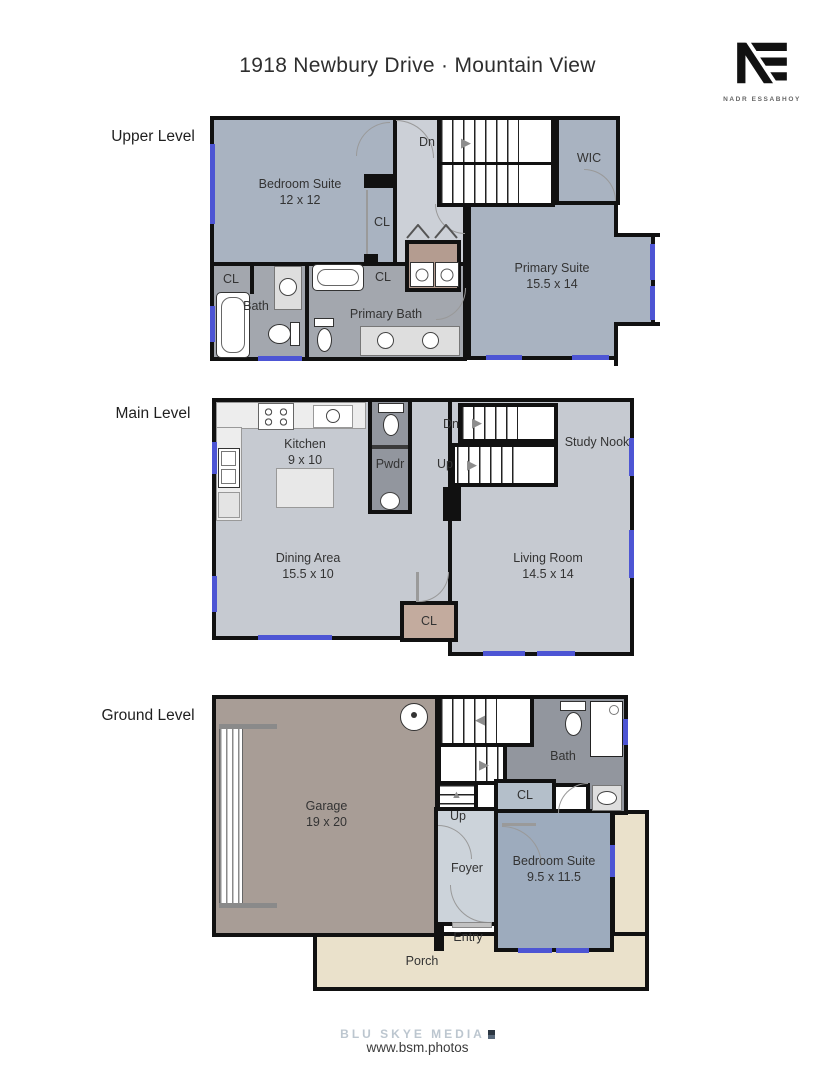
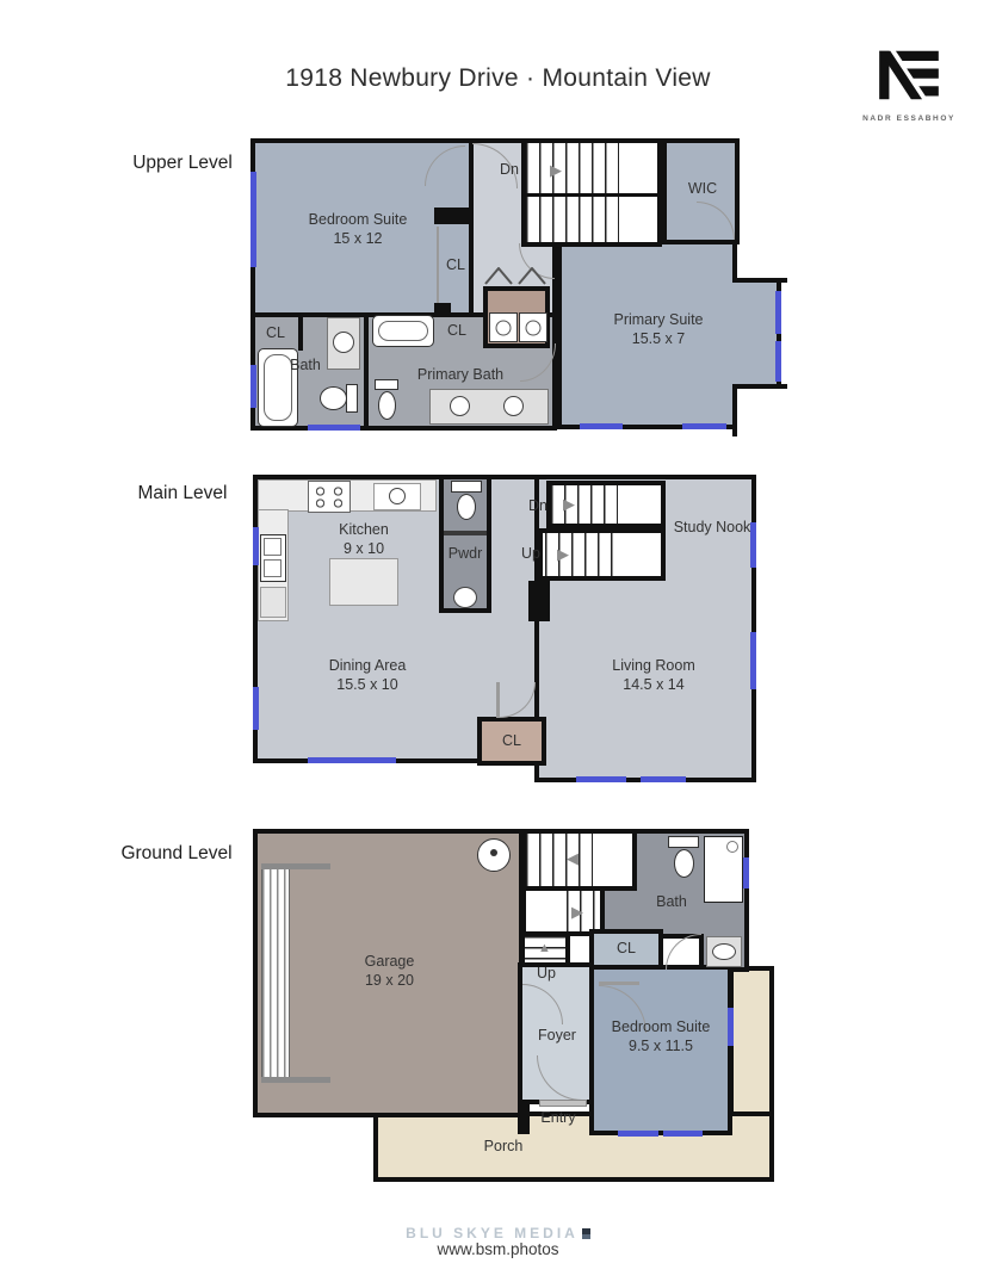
  1918 Newbury Drive · Mountain View
  Upper Level
  ▶
  Bedroom Suite
- 12 x 12
+ 15 x 12
  Dn
  WIC
  CL
  CL
  CL
  Bath
  Primary Bath
  Primary Suite
- 15.5 x 14
+ 15.5 x 7
  Main Level
  ▶
  ▶
  Kitchen
  9 x 10
  Pwdr
  Dn
  Up
  Study Nook
  Dining Area
  15.5 x 10
  Living Room
  14.5 x 14
  CL
  Ground Level
  ◀
  ▶
  ▲
  Garage
  19 x 20
  Up
  Bath
  CL
  Foyer
  Entry
  Bedroom Suite
  9.5 x 11.5
  Porch
  BLU SKYE MEDIA
  www.bsm.photos
